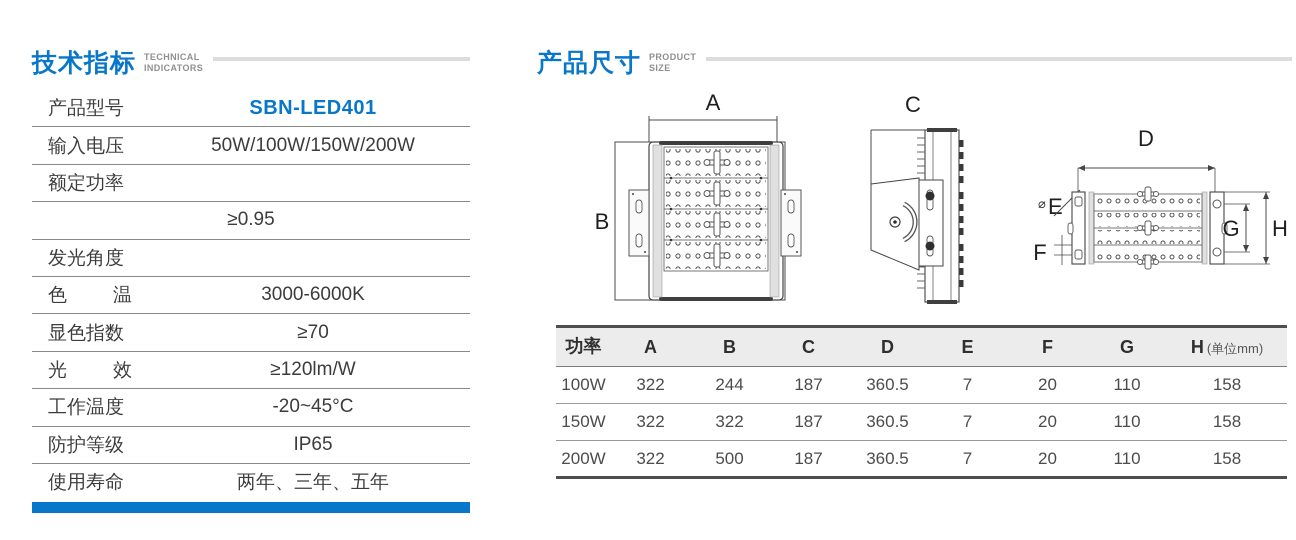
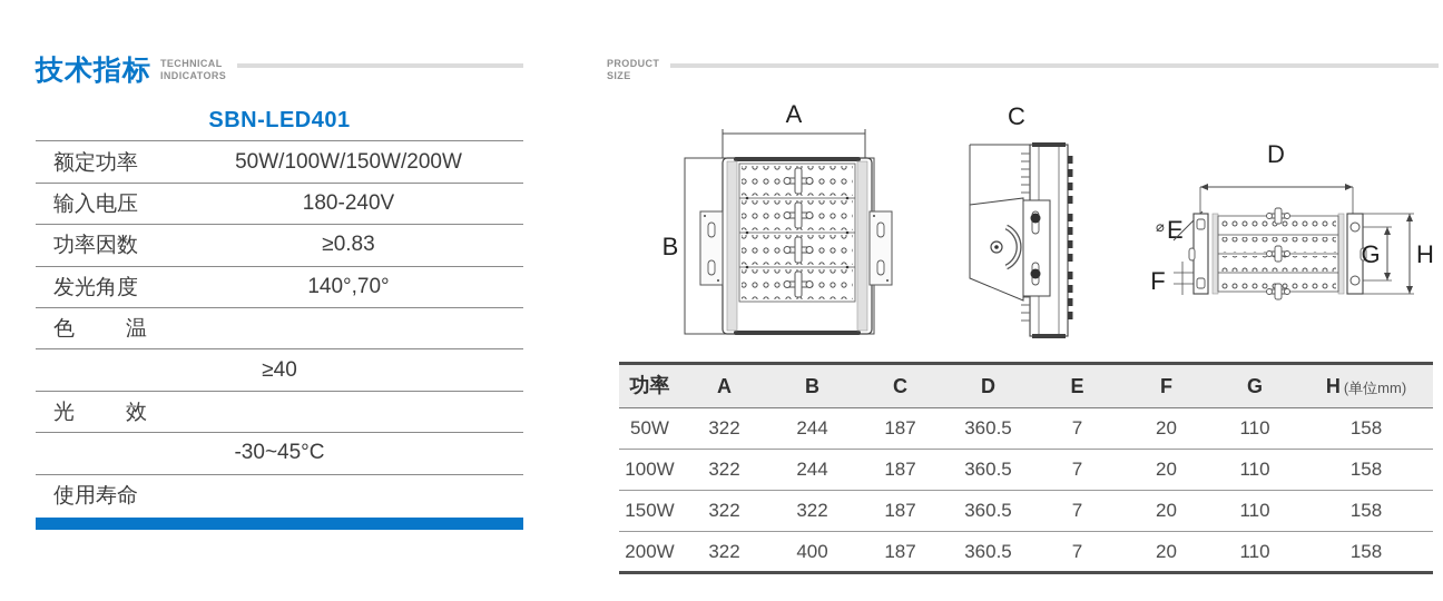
  技术指标
  TECHNICAL
  INDICATORS
- 产品型号
  SBN-LED401
- 输入电压
+ 额定功率
  50W/100W/150W/200W
- 额定功率
+ 输入电压
+ 180-240V
+ 功率因数
- ≥0.95
+ ≥0.83
  发光角度
+ 140°,70°
  色温
- 3000-6000K
- 显色指数
- ≥70
+ ≥40
  光效
- ≥120lm/W
- 工作温度
- -20~45°C
+ -30~45°C
- 防护等级
- IP65
  使用寿命
- 两年、三年、五年
- 产品尺寸
  PRODUCT
  SIZE
  A
  B
  C
  D
  ⌀
  E
  F
  G
  H
  功率	A	B	C	D	E	F	G	H (单位mm)
+ 50W	322	244	187	360.5	7	20	110	158
  100W	322	244	187	360.5	7	20	110	158
  150W	322	322	187	360.5	7	20	110	158
- 200W	322	500	187	360.5	7	20	110	158
+ 200W	322	400	187	360.5	7	20	110	158
